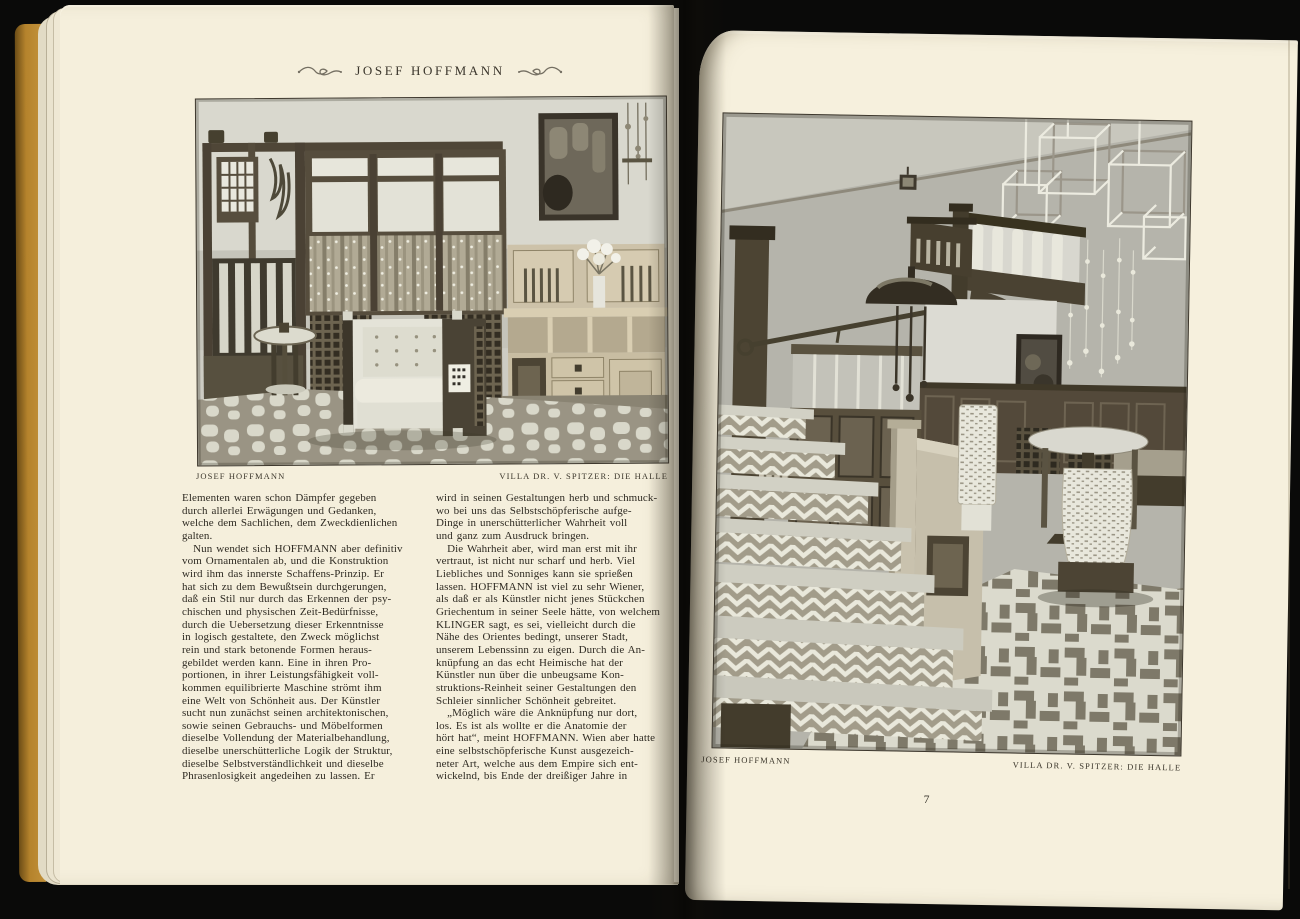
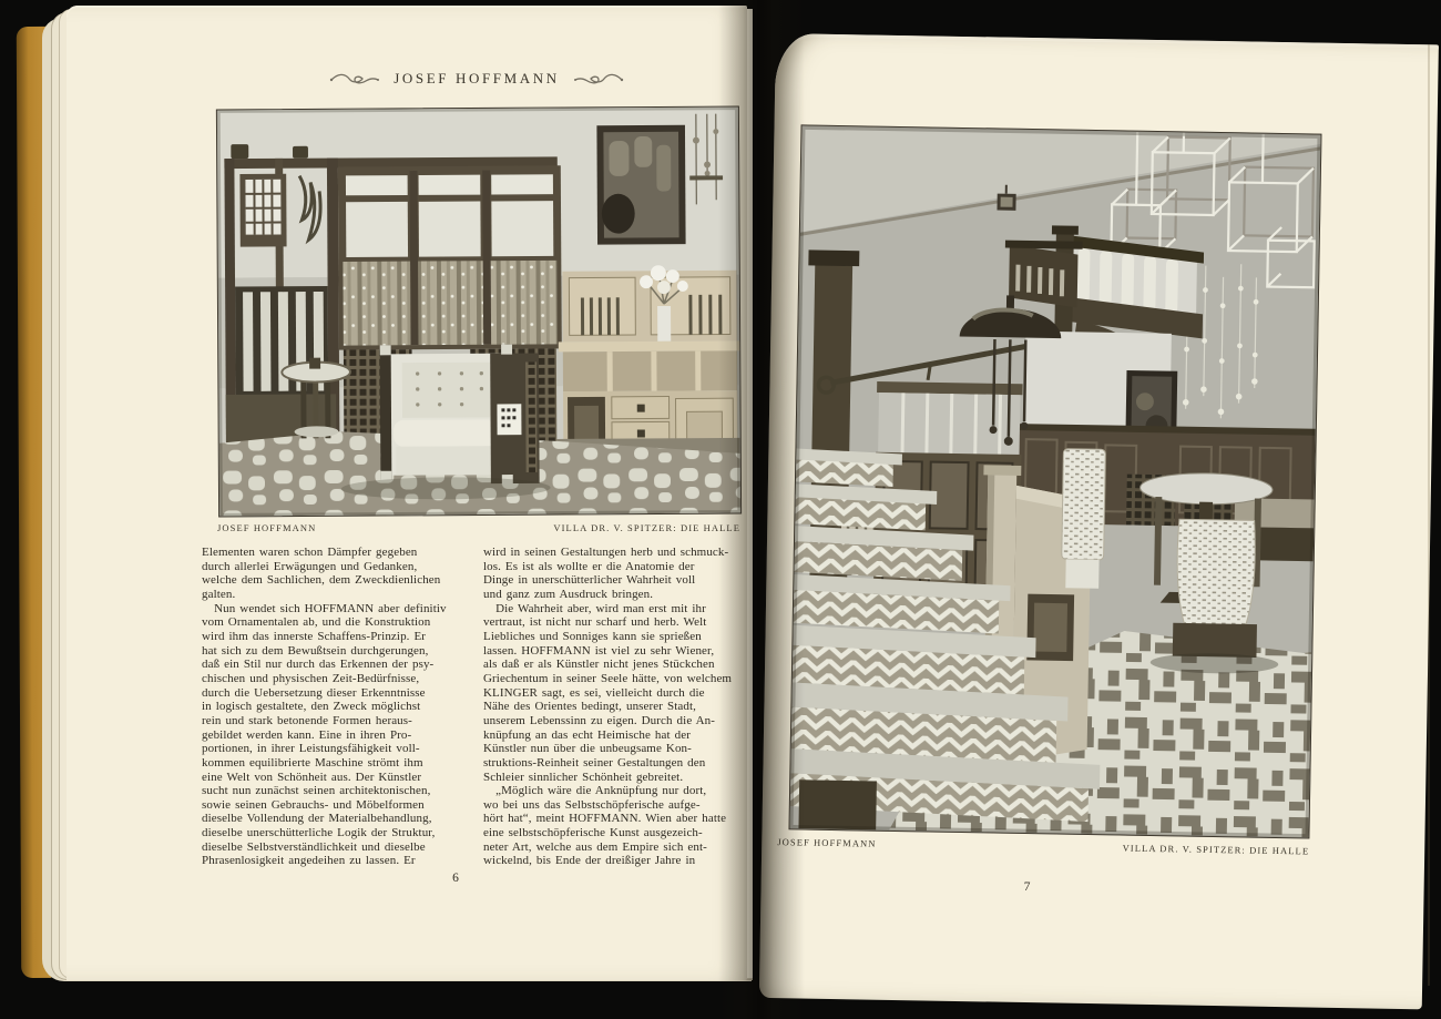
  JOSEF HOFFMANN
  JOSEF HOFFMANN
  VILLA DR. V. SPITZER: DIE HA
  Elementen waren schon Dämpfer gegeben
  durch allerlei Erwägungen und Gedanken,
  welche dem Sachlichen, dem Zweckdienlichen
  galten.
  Nun wendet sich HOFFMANN aber definitiv
  vom Ornamentalen ab, und die Konstruktion
  wird ihm das innerste Schaffens-Prinzip. Er
  hat sich zu dem Bewußtsein durchgerungen,
  daß ein Stil nur durch das Erkennen der psy-
  chischen und physischen Zeit-Bedürfnisse,
  durch die Uebersetzung dieser Erkenntnisse
  in logisch gestaltete, den Zweck möglichst
  rein und stark betonende Formen heraus-
  gebildet werden kann. Eine in ihren Pro-
  portionen, in ihrer Leistungsfähigkeit voll-
  kommen equilibrierte Maschine strömt ihm
  eine Welt von Schönheit aus. Der Künstler
  sucht nun zunächst seinen architektonischen,
  sowie seinen Gebrauchs- und Möbelformen
  dieselbe Vollendung der Materialbehandlung,
  dieselbe unerschütterliche Logik der Struktur,
  dieselbe Selbstverständlichkeit und dieselbe
  Phrasenlosigkeit angedeihen zu lassen. Er
  wird in seinen Gestaltungen herb und schmuc
- wo bei uns das Selbstschöpferische aufge-
+ los. Es ist als wollte er die Anatomie der
  Dinge in unerschütterlicher Wahrheit voll
  und ganz zum Ausdruck bringen.
  Die Wahrheit aber, wird man erst mit ihr
- vertraut, ist nicht nur scharf und herb. Viel
+ vertraut, ist nicht nur scharf und herb. Welt
  Liebliches und Sonniges kann sie sprießen
  lassen. HOFFMANN ist viel zu sehr Wiener,
  als daß er als Künstler nicht jenes Stückchen
  Griechentum in seiner Seele hätte, von welch
  KLINGER sagt, es sei, vielleicht durch die
  Nähe des Orientes bedingt, unserer Stadt,
  unserem Lebenssinn zu eigen. Durch die An-
  knüpfung an das echt Heimische hat der
  Künstler nun über die unbeugsame Kon-
  struktions-Reinheit seiner Gestaltungen den
  Schleier sinnlicher Schönheit gebreitet.
  „Möglich wäre die Anknüpfung nur dort,
- los. Es ist als wollte er die Anatomie der
+ wo bei uns das Selbstschöpferische aufge-
  hört hat“, meint HOFFMANN. Wien aber hat
  eine selbstschöpferische Kunst ausgezeich-
  neter Art, welche aus dem Empire sich ent-
  wickelnd, bis Ende der dreißiger Jahre in
+ 6
  VILLA DR. V. SPITZER: DIE HALLE
  7
